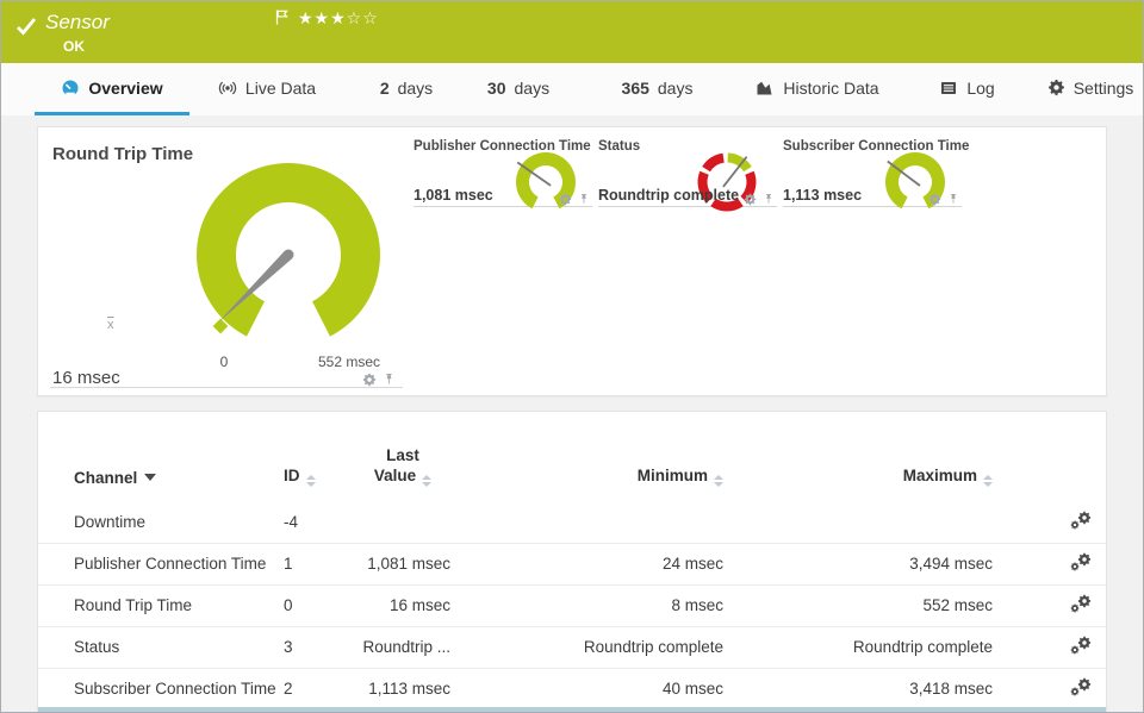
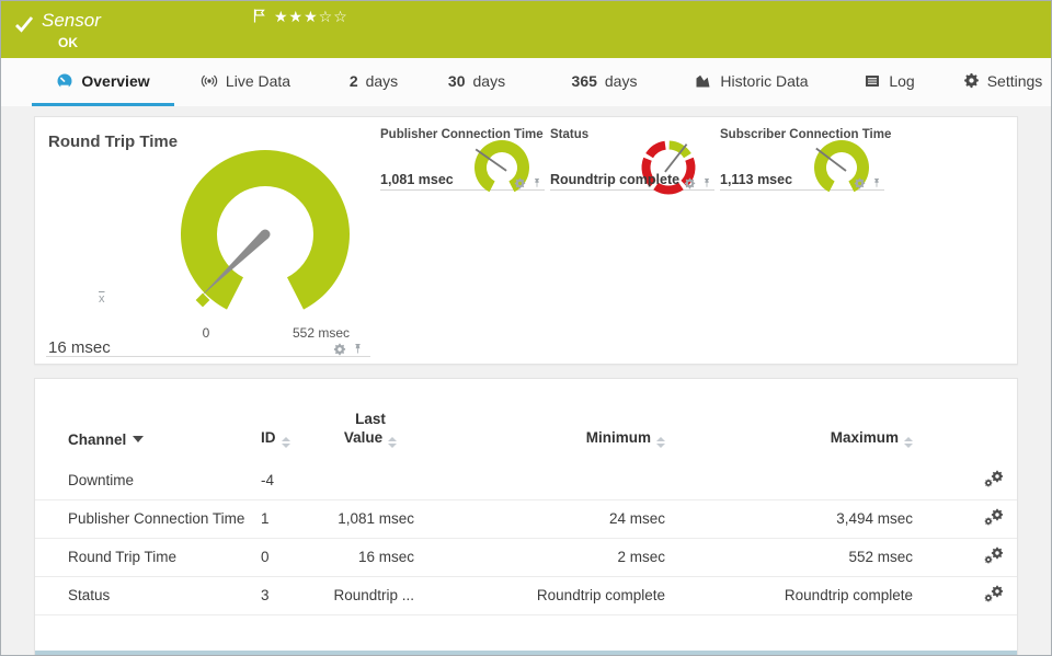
  Sensor
  ★★★☆☆
  OK
  Overview
  Live Data
  2
  days
  30
  days
  365
  days
  Historic Data
  Log
  Settings
  Round Trip Time
  x
  0
  552 msec
  16 msec
  Publisher Connection Time
  1,081 msec
  Status
  Roundtrip complete
  Subscriber Connection Time
  1,113 msec
  Channel	ID	Last Value	Minimum	Maximum
  Downtime	-4
  Publisher Connection Time	1	1,081 msec	24 msec	3,494 msec
- Round Trip Time	0	16 msec	8 msec	552 msec
+ Round Trip Time	0	16 msec	2 msec	552 msec
  Status	3	Roundtrip ...	Roundtrip complete	Roundtrip complete
- Subscriber Connection Time	2	1,113 msec	40 msec	3,418 msec
